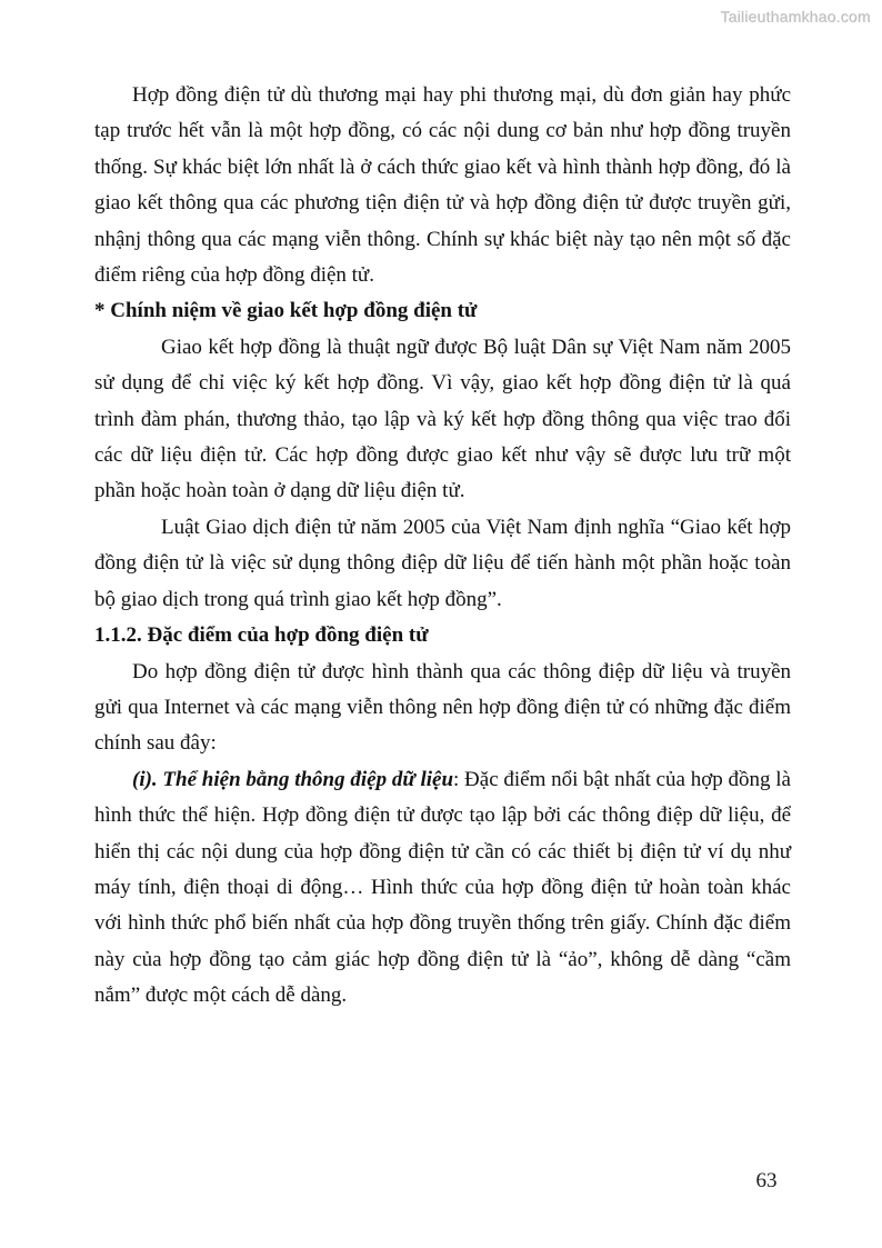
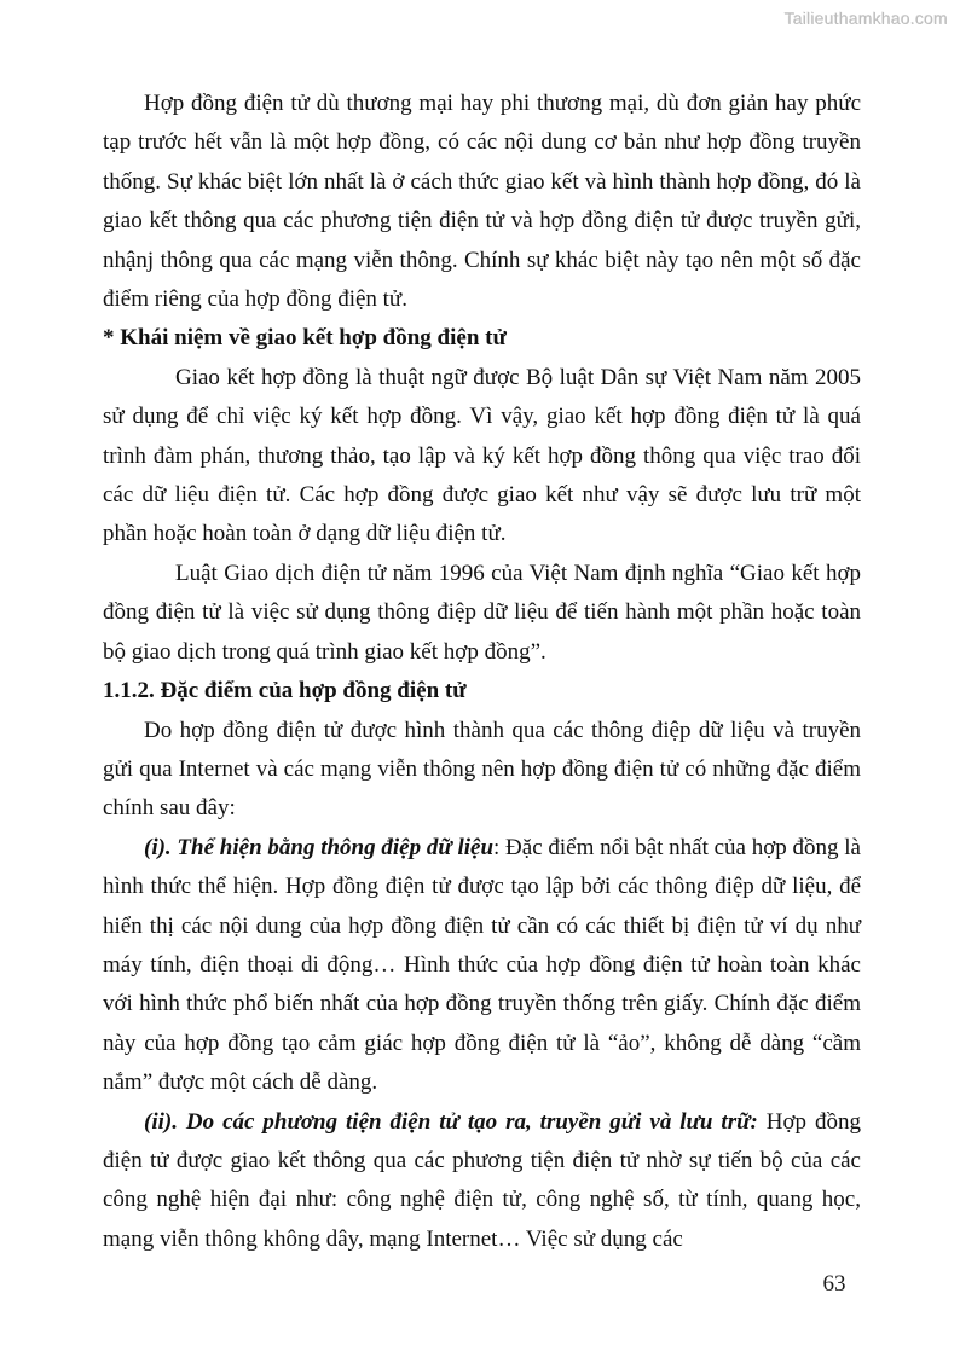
  Tailieuthamkhao.com
  Hợp đồng điện tử dù thương mại hay phi thương mại, dù đơn giản hay phức tạp trước hết vẫn là một hợp đồng, có các nội dung cơ bản như hợp đồng truyền thống. Sự khác biệt lớn nhất là ở cách thức giao kết và hình thành hợp đồng, đó là giao kết thông qua các phương tiện điện tử và hợp đồng điện tử được truyền gửi, nhậnj thông qua các mạng viễn thông. Chính sự khác biệt này tạo nên một số đặc điểm riêng của hợp đồng điện tử.
- * Chính niệm về giao kết hợp đồng điện tử
+ * Khái niệm về giao kết hợp đồng điện tử
  Giao kết hợp đồng là thuật ngữ được Bộ luật Dân sự Việt Nam năm 2005 sử dụng để chỉ việc ký kết hợp đồng. Vì vậy, giao kết hợp đồng điện tử là quá trình đàm phán, thương thảo, tạo lập và ký kết hợp đồng thông qua việc trao đổi các dữ liệu điện tử. Các hợp đồng được giao kết như vậy sẽ được lưu trữ một phần hoặc hoàn toàn ở dạng dữ liệu điện tử.
- Luật Giao dịch điện tử năm 2005 của Việt Nam định nghĩa “Giao kết hợp đồng điện tử là việc sử dụng thông điệp dữ liệu để tiến hành một phần hoặc toàn bộ giao dịch trong quá trình giao kết hợp đồng”.
+ Luật Giao dịch điện tử năm 1996 của Việt Nam định nghĩa “Giao kết hợp đồng điện tử là việc sử dụng thông điệp dữ liệu để tiến hành một phần hoặc toàn bộ giao dịch trong quá trình giao kết hợp đồng”.
  1.1.2. Đặc điểm của hợp đồng điện tử
  Do hợp đồng điện tử được hình thành qua các thông điệp dữ liệu và truyền gửi qua Internet và các mạng viễn thông nên hợp đồng điện tử có những đặc điểm chính sau đây:
  (i). Thể hiện bằng thông điệp dữ liệu: Đặc điểm nổi bật nhất của hợp đồng là hình thức thể hiện. Hợp đồng điện tử được tạo lập bởi các thông điệp dữ liệu, để hiển thị các nội dung của hợp đồng điện tử cần có các thiết bị điện tử ví dụ như máy tính, điện thoại di động… Hình thức của hợp đồng điện tử hoàn toàn khác với hình thức phổ biến nhất của hợp đồng truyền thống trên giấy. Chính đặc điểm này của hợp đồng tạo cảm giác hợp đồng điện tử là “ảo”, không dễ dàng “cầm nắm” được một cách dễ dàng.
+ (ii). Do các phương tiện điện tử tạo ra, truyền gửi và lưu trữ: Hợp đồng điện tử được giao kết thông qua các phương tiện điện tử nhờ sự tiến bộ của các công nghệ hiện đại như: công nghệ điện tử, công nghệ số, từ tính, quang học, mạng viễn thông không dây, mạng Internet… Việc sử dụng các
  63
